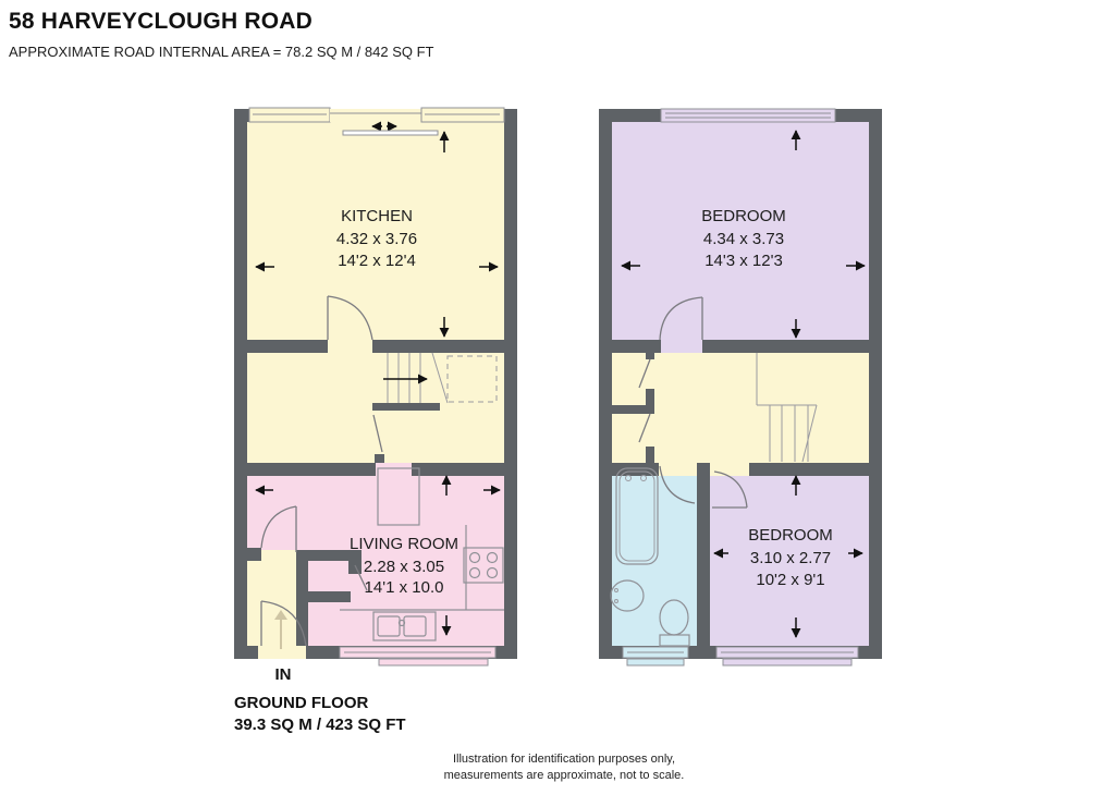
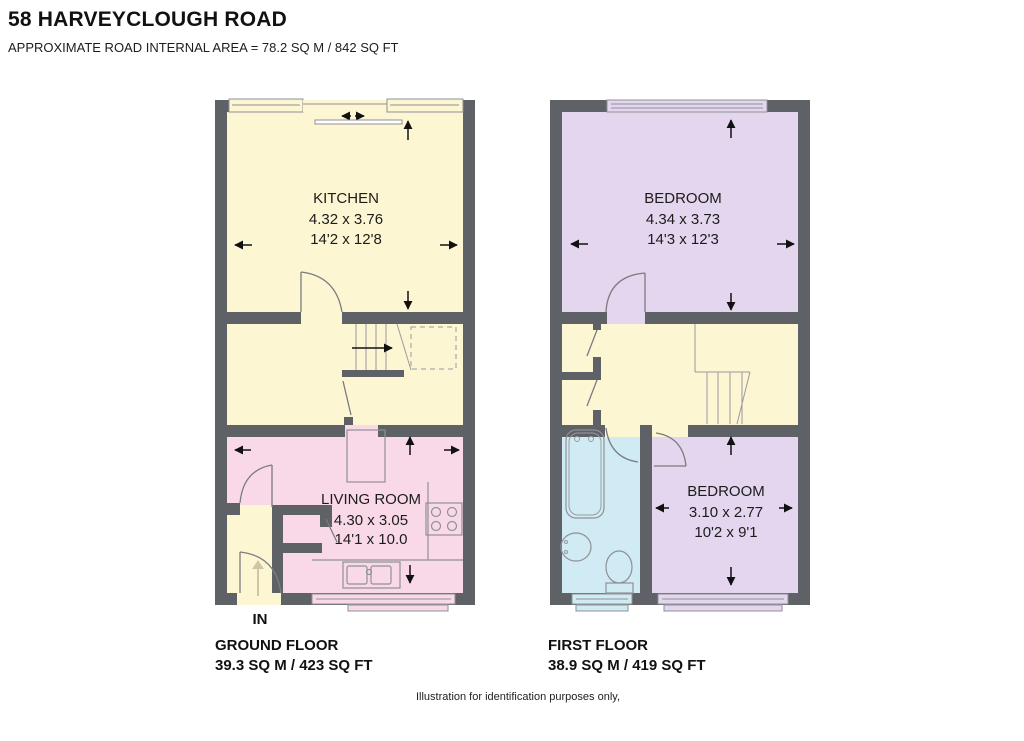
  58 HARVEYCLOUGH ROAD
  APPROXIMATE ROAD INTERNAL AREA = 78.2 SQ M / 842 SQ FT
  KITCHEN
  4.32 x 3.76
- 14'2 x 12'4
+ 14'2 x 12'8
  LIVING ROOM
- 2.28 x 3.05
+ 4.30 x 3.05
  14'1 x 10.0
  BEDROOM
  4.34 x 3.73
  14'3 x 12'3
  BEDROOM
  3.10 x 2.77
  10'2 x 9'1
  IN
  GROUND FLOOR
  39.3 SQ M / 423 SQ FT
+ FIRST FLOOR
+ 38.9 SQ M / 419 SQ FT
  Illustration for identification purposes only,
- measurements are approximate, not to scale.
